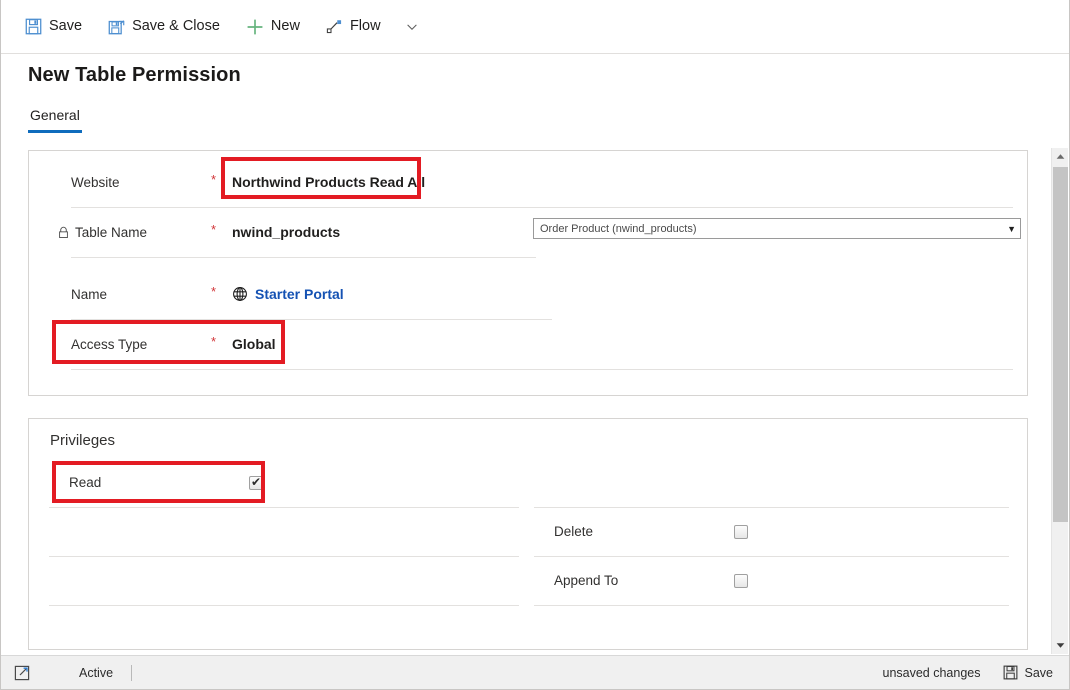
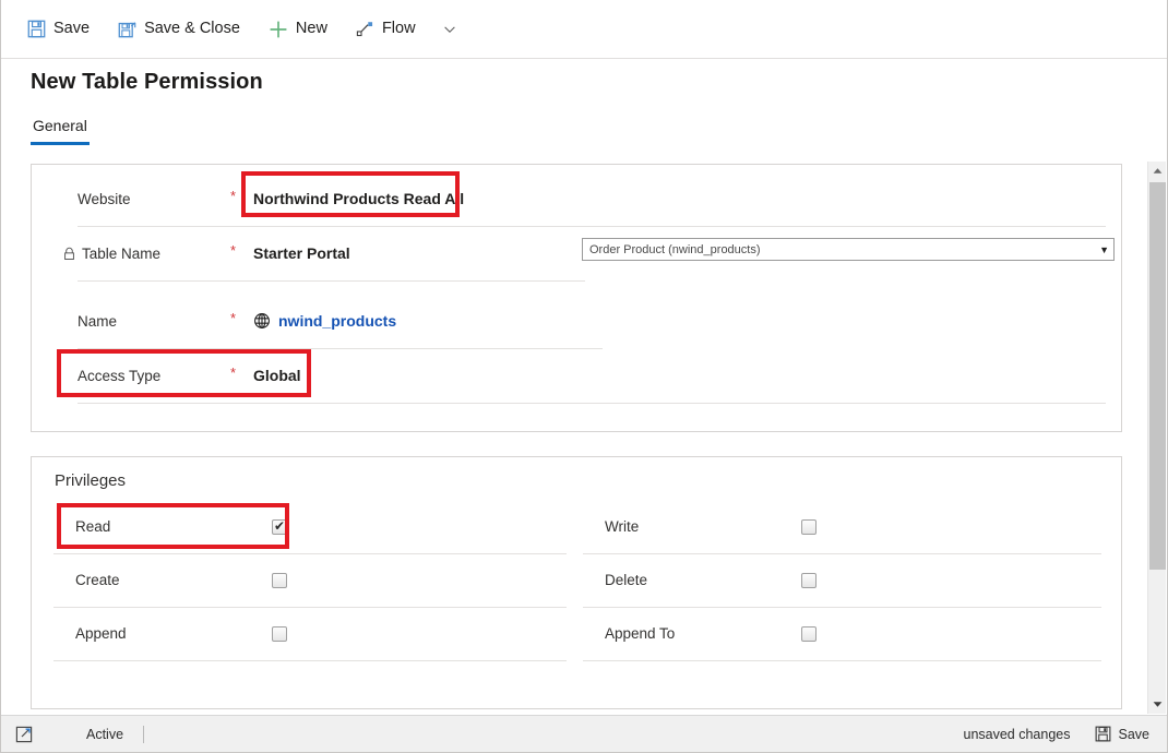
  Save
  Save & Close
  New
  Flow
  New Table Permission
  General
  Website
  *
  Northwind Products Read All
  Table Name
  *
- nwind_products
+ Starter Portal
  Order Product (nwind_products)
  ▼
  Name
  *
- Starter Portal
+ nwind_products
  Access Type
  *
  Global
  Privileges
  Read
  ✔
+ Create
+ Append
+ Write
  Delete
  Append To
  Active
  unsaved changes
  Save
